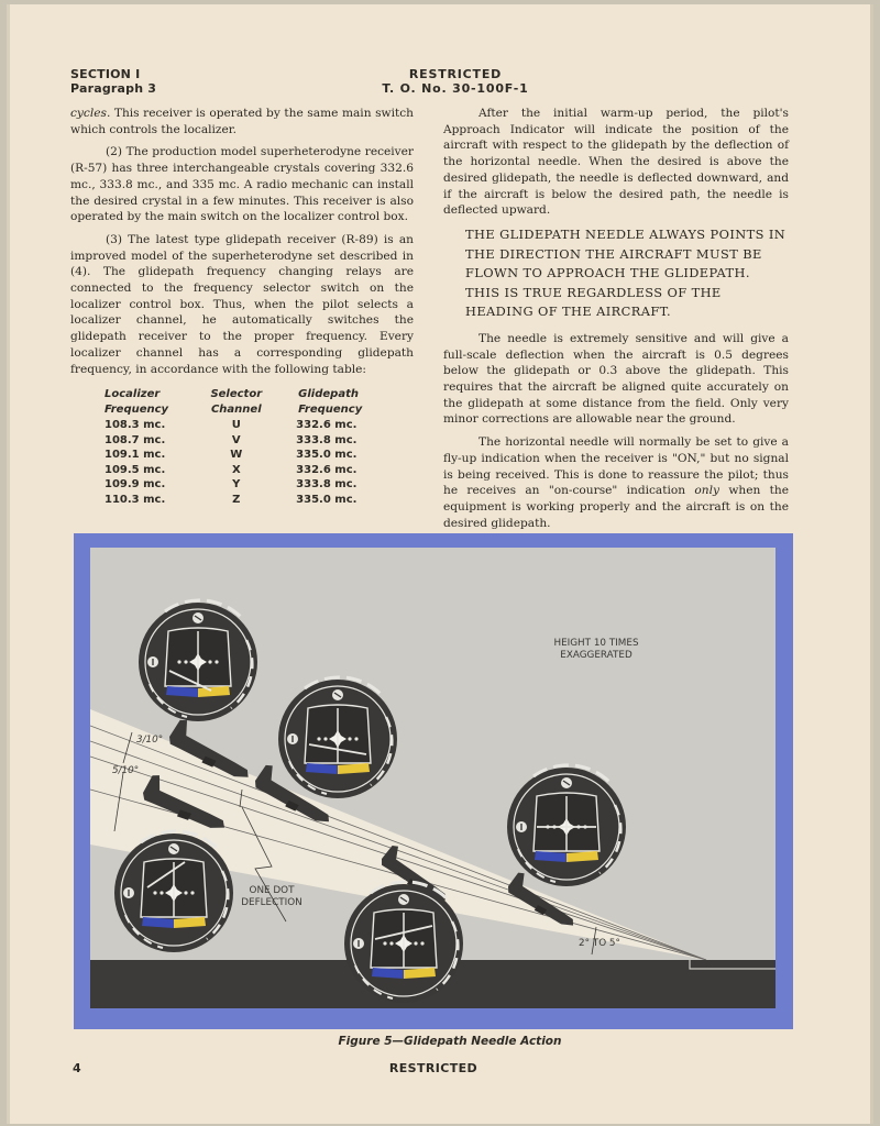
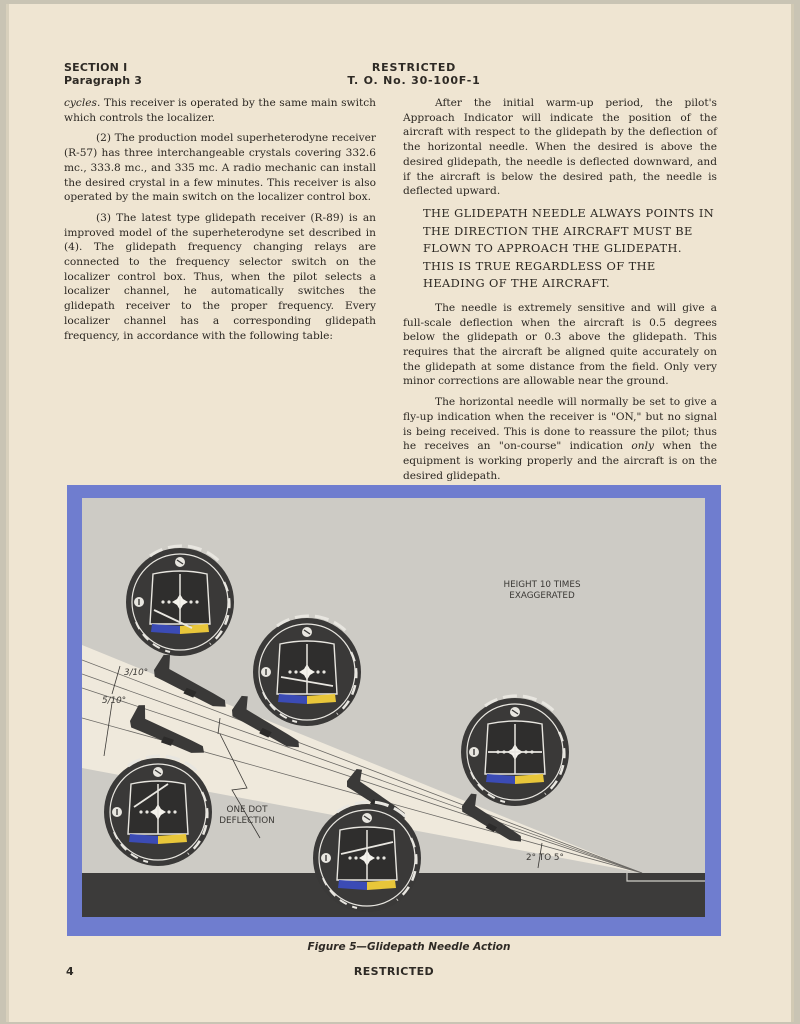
  SECTION I
  Paragraph 3
  RESTRICTED
  T. O. No. 30-100F-1
  cycles. This receiver is operated by the same main switch which controls the localizer.
  (2) The production model superheterodyne receiver (R-57) has three interchangeable crystals covering 332.6 mc., 333.8 mc., and 335 mc. A radio mechanic can install the desired crystal in a few minutes. This receiver is also operated by the main switch on the localizer control box.
  (3) The latest type glidepath receiver (R-89) is an improved model of the superheterodyne set described in (4). The glidepath frequency changing relays are connected to the frequency selector switch on the localizer control box. Thus, when the pilot selects a localizer channel, he automatically switches the glidepath receiver to the proper frequency. Every localizer channel has a corresponding glidepath frequency, in accordance with the following table:
- LocalizerFrequency	SelectorChannel	GlidepathFrequency
- 108.3 mc.	U	332.6 mc.
- 108.7 mc.	V	333.8 mc.
- 109.1 mc.	W	335.0 mc.
- 109.5 mc.	X	332.6 mc.
- 109.9 mc.	Y	333.8 mc.
- 110.3 mc.	Z	335.0 mc.
  After the initial warm-up period, the pilot's Approach Indicator will indicate the position of the aircraft with respect to the glidepath by the deflection of the horizontal needle. When the desired is above the desired glidepath, the needle is deflected downward, and if the aircraft is below the desired path, the needle is deflected upward.
  THE GLIDEPATH NEEDLE ALWAYS POINTS IN THE DIRECTION THE AIRCRAFT MUST BE FLOWN TO APPROACH THE GLIDEPATH. THIS IS TRUE REGARDLESS OF THE HEADING OF THE AIRCRAFT.
  The needle is extremely sensitive and will give a full-scale deflection when the aircraft is 0.5 degrees below the glidepath or 0.3 above the glidepath. This requires that the aircraft be aligned quite accurately on the glidepath at some distance from the field. Only very minor corrections are allowable near the ground.
  The horizontal needle will normally be set to give a fly-up indication when the receiver is "ON," but no signal is being received. This is done to reassure the pilot; thus he receives an "on-course" indication only when the equipment is working properly and the aircraft is on the desired glidepath.
  HEIGHT 10 TIMES
  EXAGGERATED
  3/10°
  5/10°
  ONE DOT
  DEFLECTION
  2° TO 5°
  Figure 5—Glidepath Needle Action
  4
  RESTRICTED
